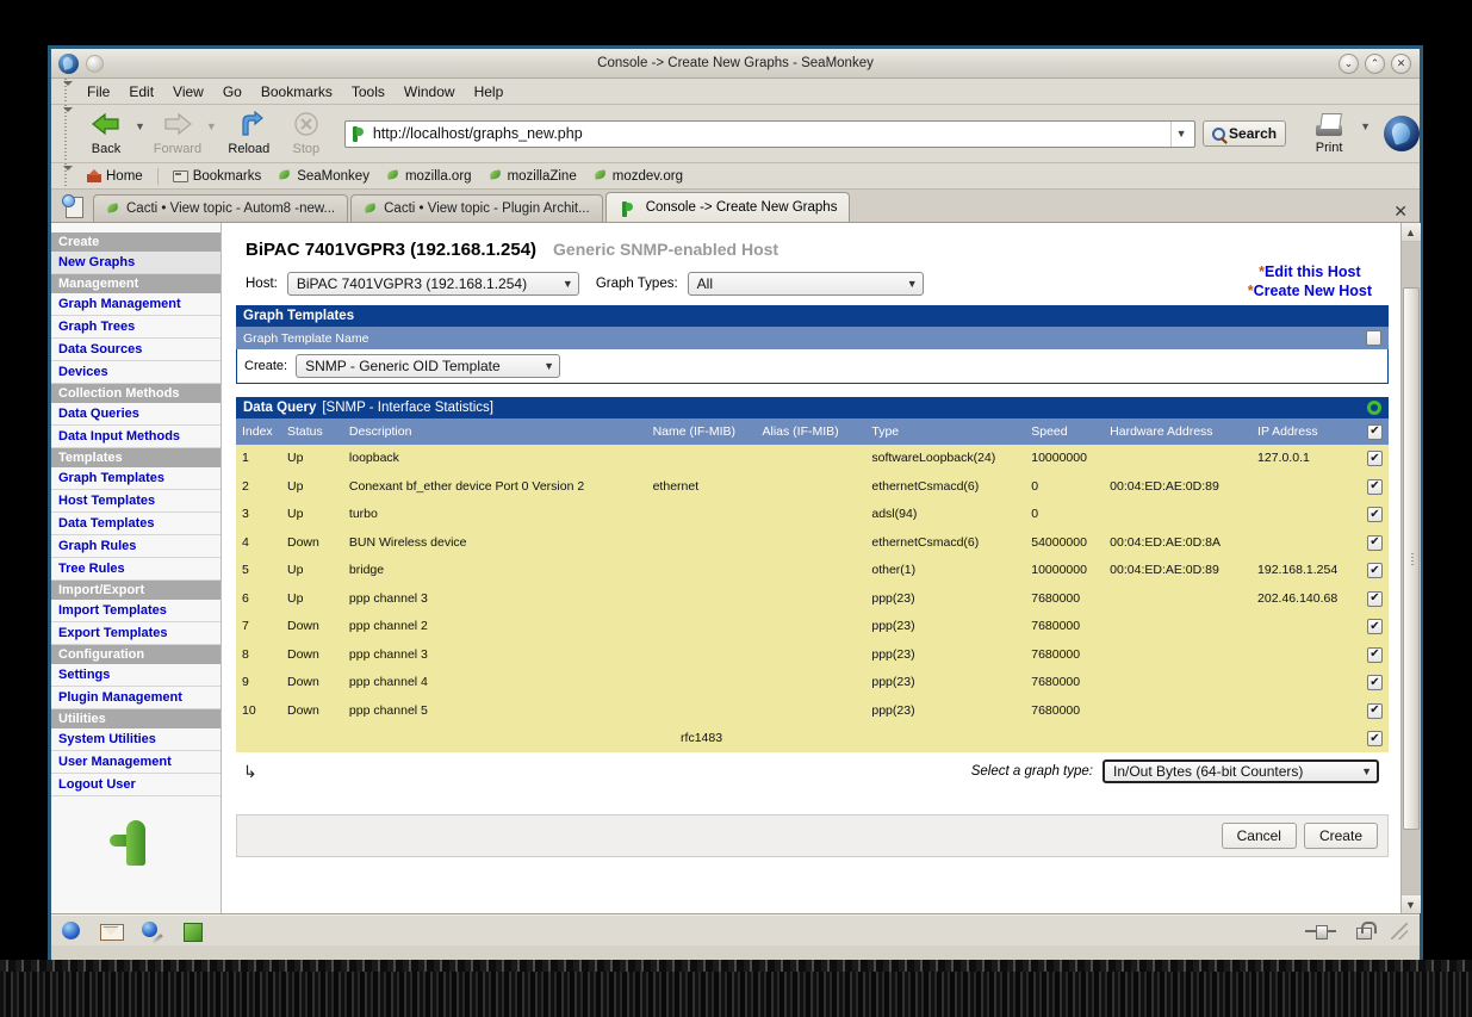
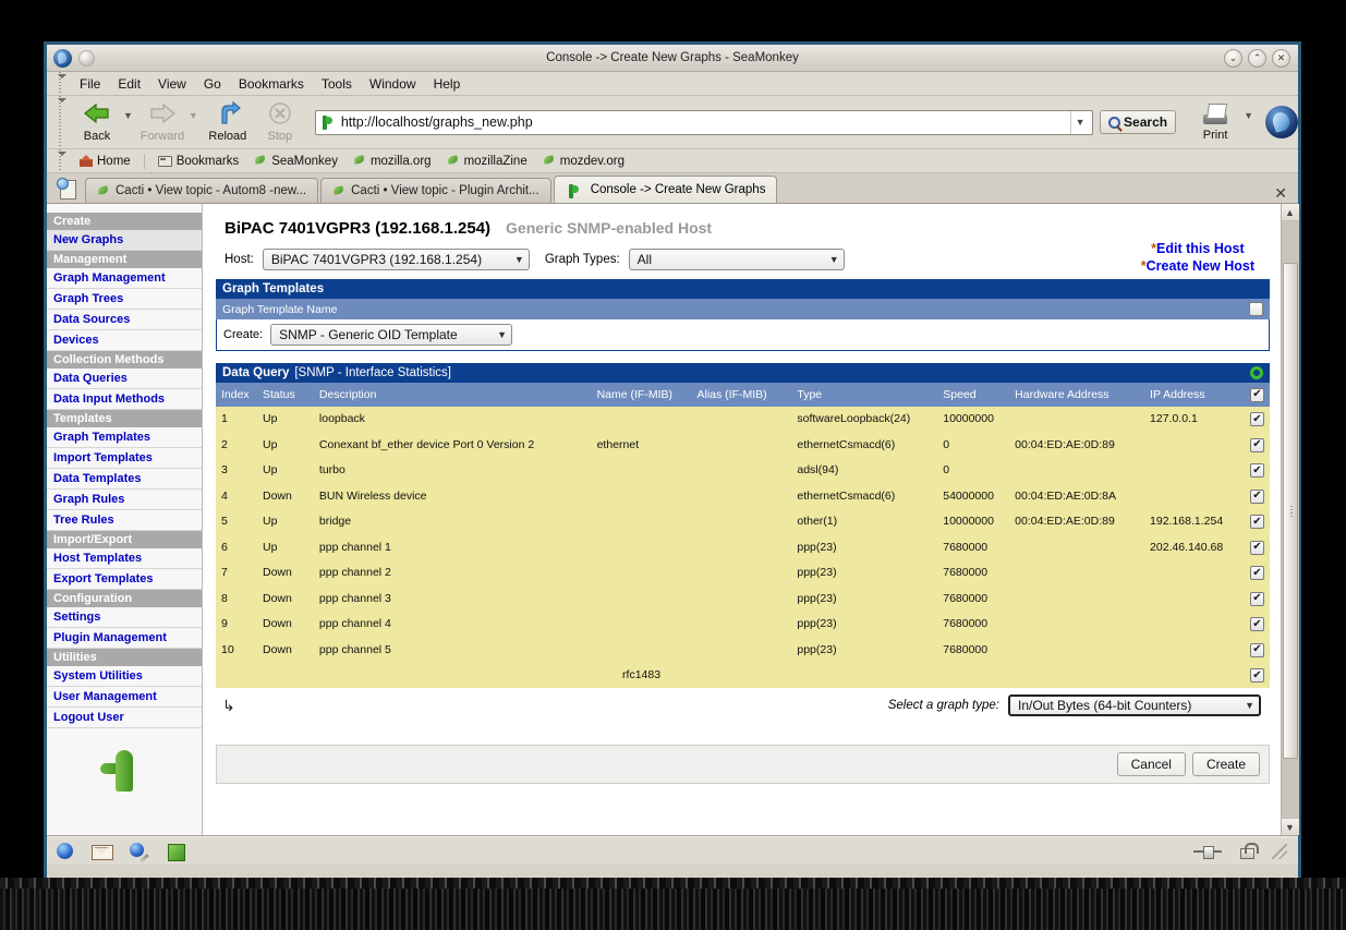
  Console -> Create New Graphs - SeaMonkey
  ⌄
  ⌃
  ✕
  File
  Edit
  View
  Go
  Bookmarks
  Tools
  Window
  Help
  Back
  ▼
  Forward
  ▼
  Reload
  Stop
  http://localhost/graphs_new.php
  ▼
  Search
  Print
  ▼
  Home
  Bookmarks
  SeaMonkey
  mozilla.org
  mozillaZine
  mozdev.org
  Cacti • View topic - Autom8 -new...
  Cacti • View topic - Plugin Archit...
  Console -> Create New Graphs
  ✕
  Create
  New Graphs
  Management
  Graph Management
  Graph Trees
  Data Sources
  Devices
  Collection Methods
  Data Queries
  Data Input Methods
  Templates
  Graph Templates
- Host Templates
+ Import Templates
  Data Templates
  Graph Rules
  Tree Rules
  Import/Export
- Import Templates
+ Host Templates
  Export Templates
  Configuration
  Settings
  Plugin Management
  Utilities
  System Utilities
  User Management
  Logout User
  *Edit this Host
  *Create New Host
  BiPAC 7401VGPR3 (192.168.1.254)
  Generic SNMP-enabled Host
  Host:
  BiPAC 7401VGPR3 (192.168.1.254)
  ▼
  Graph Types:
  All
  ▼
  Graph Templates
  Graph Template Name
  Create:
  SNMP - Generic OID Template
  ▼
  Data Query
  [SNMP - Interface Statistics]
  Index	Status	Description	Name (IF-MIB)	Alias (IF-MIB)	Type	Speed	Hardware Address	IP Address	✔
  1	Up	loopback			softwareLoopback(24)	10000000		127.0.0.1	✔
  2	Up	Conexant bf_ether device Port 0 Version 2	ethernet		ethernetCsmacd(6)	0	00:04:ED:AE:0D:89		✔
  3	Up	turbo			adsl(94)	0			✔
  4	Down	BUN Wireless device			ethernetCsmacd(6)	54000000	00:04:ED:AE:0D:8A		✔
  5	Up	bridge			other(1)	10000000	00:04:ED:AE:0D:89	192.168.1.254	✔
- 6	Up	ppp channel 3			ppp(23)	7680000		202.46.140.68	✔
+ 6	Up	ppp channel 1			ppp(23)	7680000		202.46.140.68	✔
  7	Down	ppp channel 2			ppp(23)	7680000			✔
  8	Down	ppp channel 3			ppp(23)	7680000			✔
  9	Down	ppp channel 4			ppp(23)	7680000			✔
  10	Down	ppp channel 5			ppp(23)	7680000			✔
  			rfc1483						✔
  ↳
  Select a graph type:
  In/Out Bytes (64-bit Counters)
  ▼
  Cancel
  Create
  ▲
  ▼
